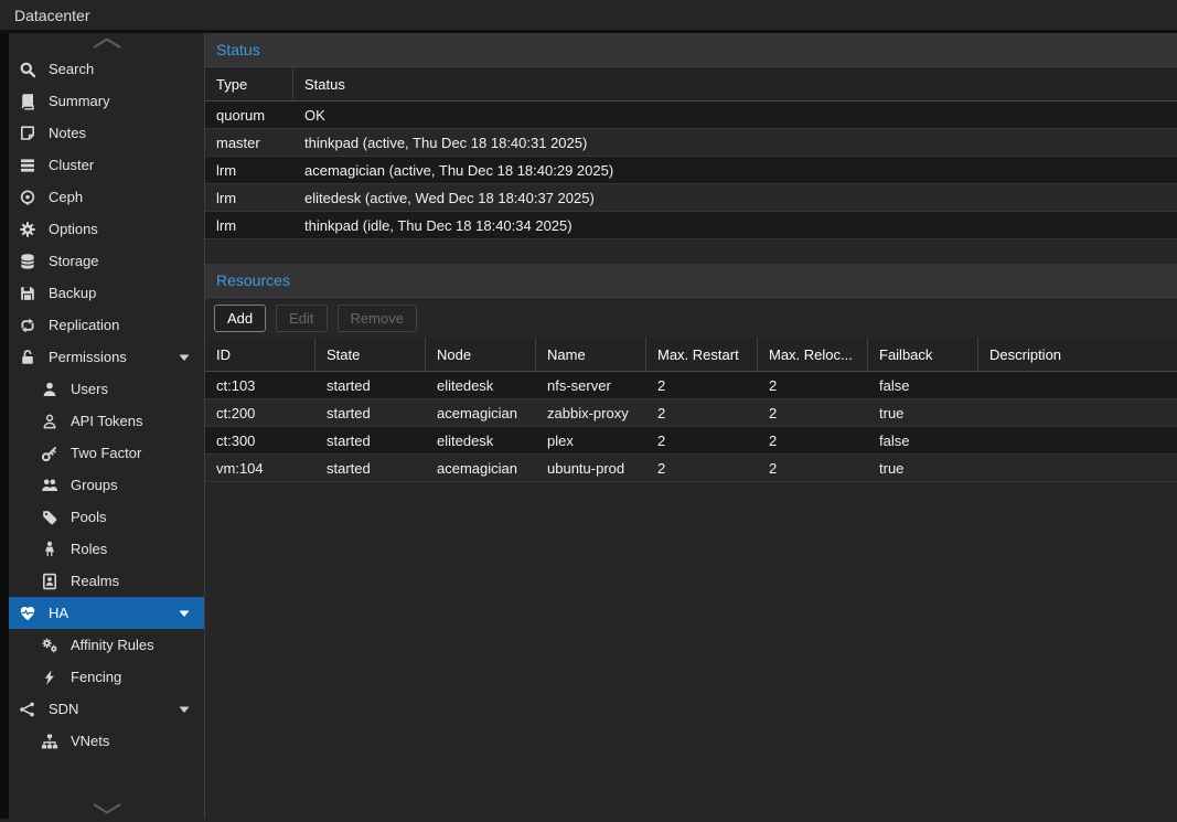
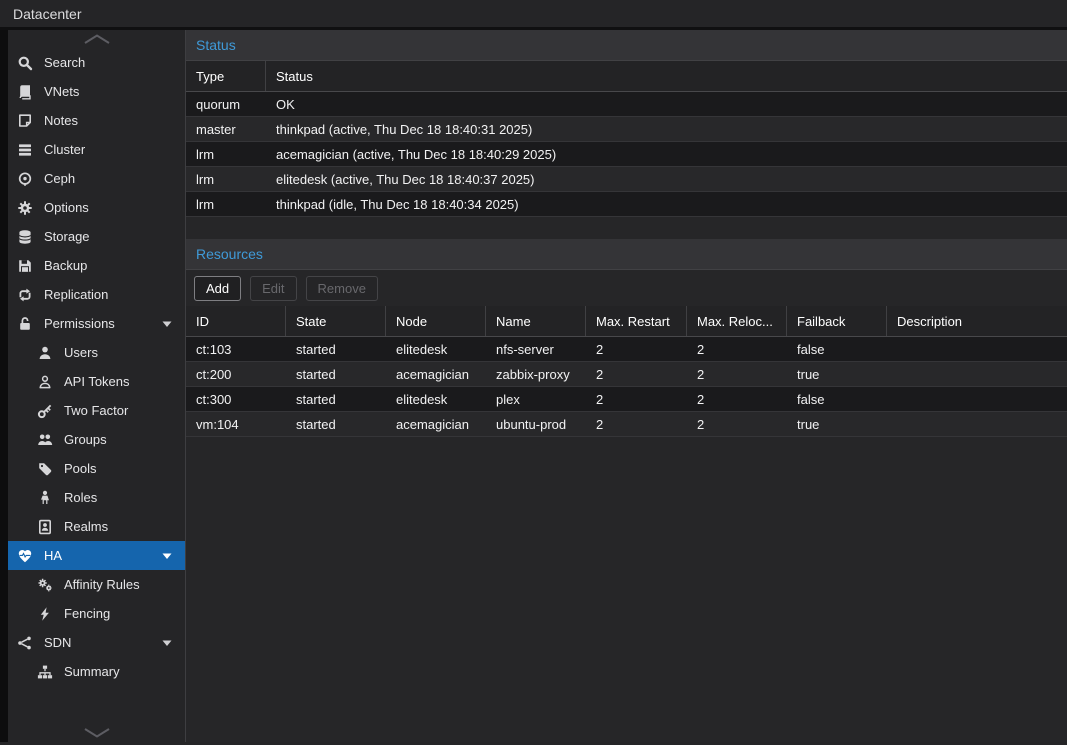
  Datacenter
  Search
- Summary
+ VNets
  Notes
  Cluster
  Ceph
  Options
  Storage
  Backup
  Replication
  Permissions
  Users
  API Tokens
  Two Factor
  Groups
  Pools
  Roles
  Realms
  HA
  Affinity Rules
  Fencing
  SDN
- VNets
+ Summary
  Status
  Type
  Status
  quorum
  OK
  master
  thinkpad (active, Thu Dec 18 18:40:31 2025)
  lrm
  acemagician (active, Thu Dec 18 18:40:29 2025)
  lrm
- elitedesk (active, Wed Dec 18 18:40:37 2025)
+ elitedesk (active, Thu Dec 18 18:40:37 2025)
  lrm
  thinkpad (idle, Thu Dec 18 18:40:34 2025)
  Resources
  Add
  Edit
  Remove
  ID
  State
  Node
  Name
  Max. Restart
  Max. Reloc...
  Failback
  Description
  ct:103
  started
  elitedesk
  nfs-server
  2
  2
  false
  ct:200
  started
  acemagician
  zabbix-proxy
  2
  2
  true
  ct:300
  started
  elitedesk
  plex
  2
  2
  false
  vm:104
  started
  acemagician
  ubuntu-prod
  2
  2
  true
